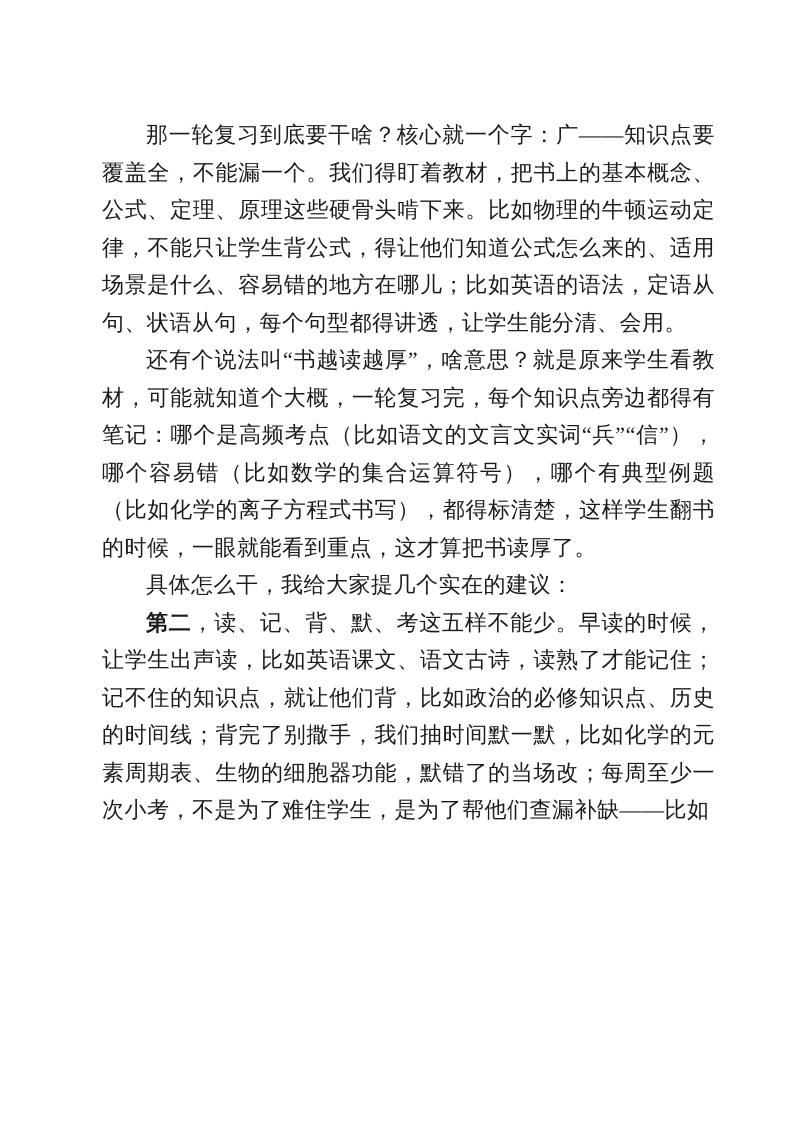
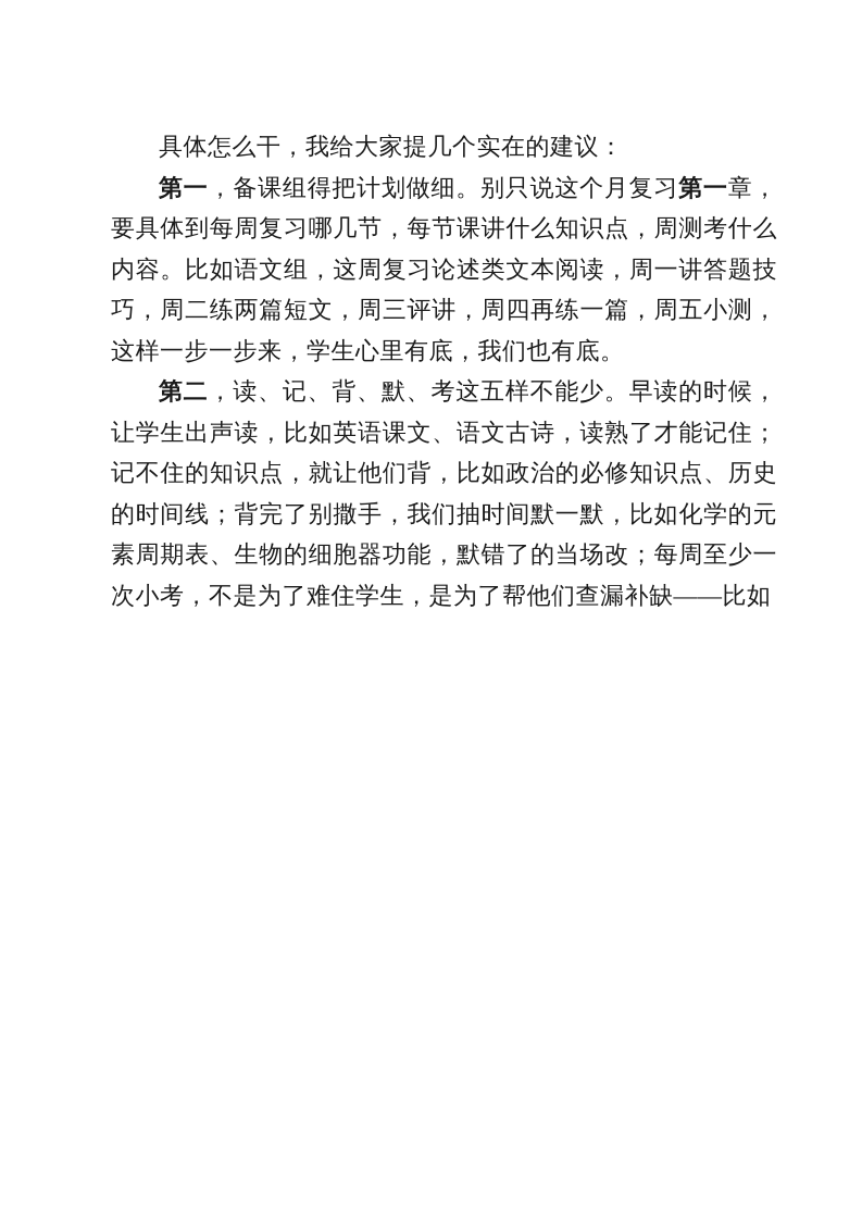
- 那一轮复习到底要干啥？核心就一个字：广——知识点要覆盖全，不能漏一个。我们得盯着教材，把书上的基本概念、公式、定理、原理这些硬骨头啃下来。比如物理的牛顿运动定律，不能只让学生背公式，得让他们知道公式怎么来的、适用场景是什么、容易错的地方在哪儿；比如英语的语法，定语从句、状语从句，每个句型都得讲透，让学生能分清、会用。
- 还有个说法叫“书越读越厚”，啥意思？就是原来学生看教材，可能就知道个大概，一轮复习完，每个知识点旁边都得有笔记：哪个是高频考点（比如语文的文言文实词“兵”“信”），哪个容易错（比如数学的集合运算符号），哪个有典型例题（比如化学的离子方程式书写），都得标清楚，这样学生翻书的时候，一眼就能看到重点，这才算把书读厚了。
  具体怎么干，我给大家提几个实在的建议：
+ 第一，备课组得把计划做细。别只说这个月复习第一章，要具体到每周复习哪几节，每节课讲什么知识点，周测考什么内容。比如语文组，这周复习论述类文本阅读，周一讲答题技巧，周二练两篇短文，周三评讲，周四再练一篇，周五小测，这样一步一步来，学生心里有底，我们也有底。
  第二，读、记、背、默、考这五样不能少。早读的时候，让学生出声读，比如英语课文、语文古诗，读熟了才能记住；记不住的知识点，就让他们背，比如政治的必修知识点、历史的时间线；背完了别撒手，我们抽时间默一默，比如化学的元素周期表、生物的细胞器功能，默错了的当场改；每周至少一次小考，不是为了难住学生，是为了帮他们查漏补缺——比如
